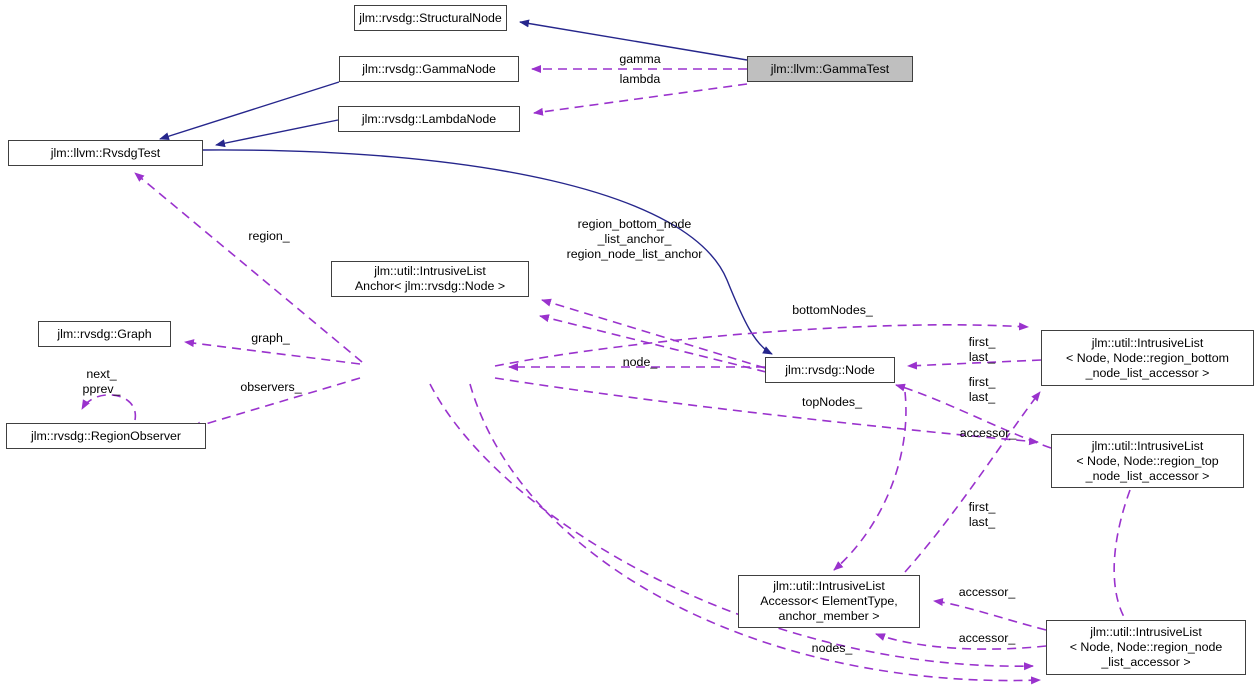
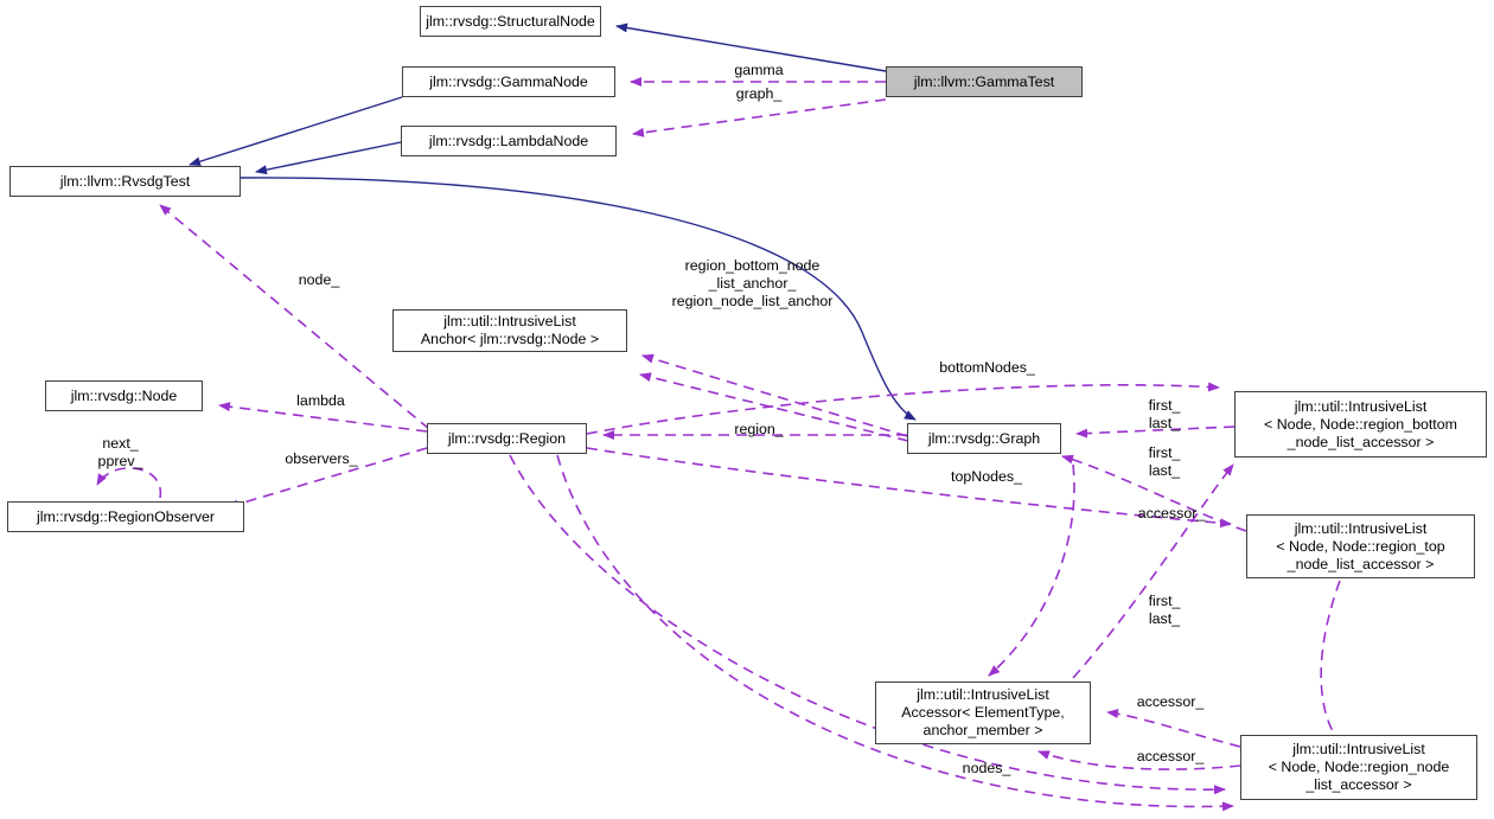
  jlm::rvsdg::StructuralNode
  jlm::rvsdg::GammaNode
  jlm::llvm::GammaTest
  jlm::rvsdg::LambdaNode
  jlm::llvm::RvsdgTest
  jlm::util::IntrusiveList
  Anchor< jlm::rvsdg::Node >
- jlm::rvsdg::Graph
+ jlm::rvsdg::Node
  jlm::util::IntrusiveList
  < Node, Node::region_bottom
  _node_list_accessor >
+ jlm::rvsdg::Region
- jlm::rvsdg::Node
+ jlm::rvsdg::Graph
  jlm::rvsdg::RegionObserver
  jlm::util::IntrusiveList
  < Node, Node::region_top
  _node_list_accessor >
  jlm::util::IntrusiveList
  Accessor< ElementType,
  anchor_member >
  jlm::util::IntrusiveList
  < Node, Node::region_node
  _list_accessor >
  gamma
- lambda
+ graph_
- region_
+ node_
  region_bottom_node
  _list_anchor_
  region_node_list_anchor
  bottomNodes_
- graph_
+ lambda
  first_
  last_
- node_
+ region_
  observers_
  first_
  last_
  next_
  pprev_
  topNodes_
  accessor_
  first_
  last_
  accessor_
  accessor_
  nodes_
